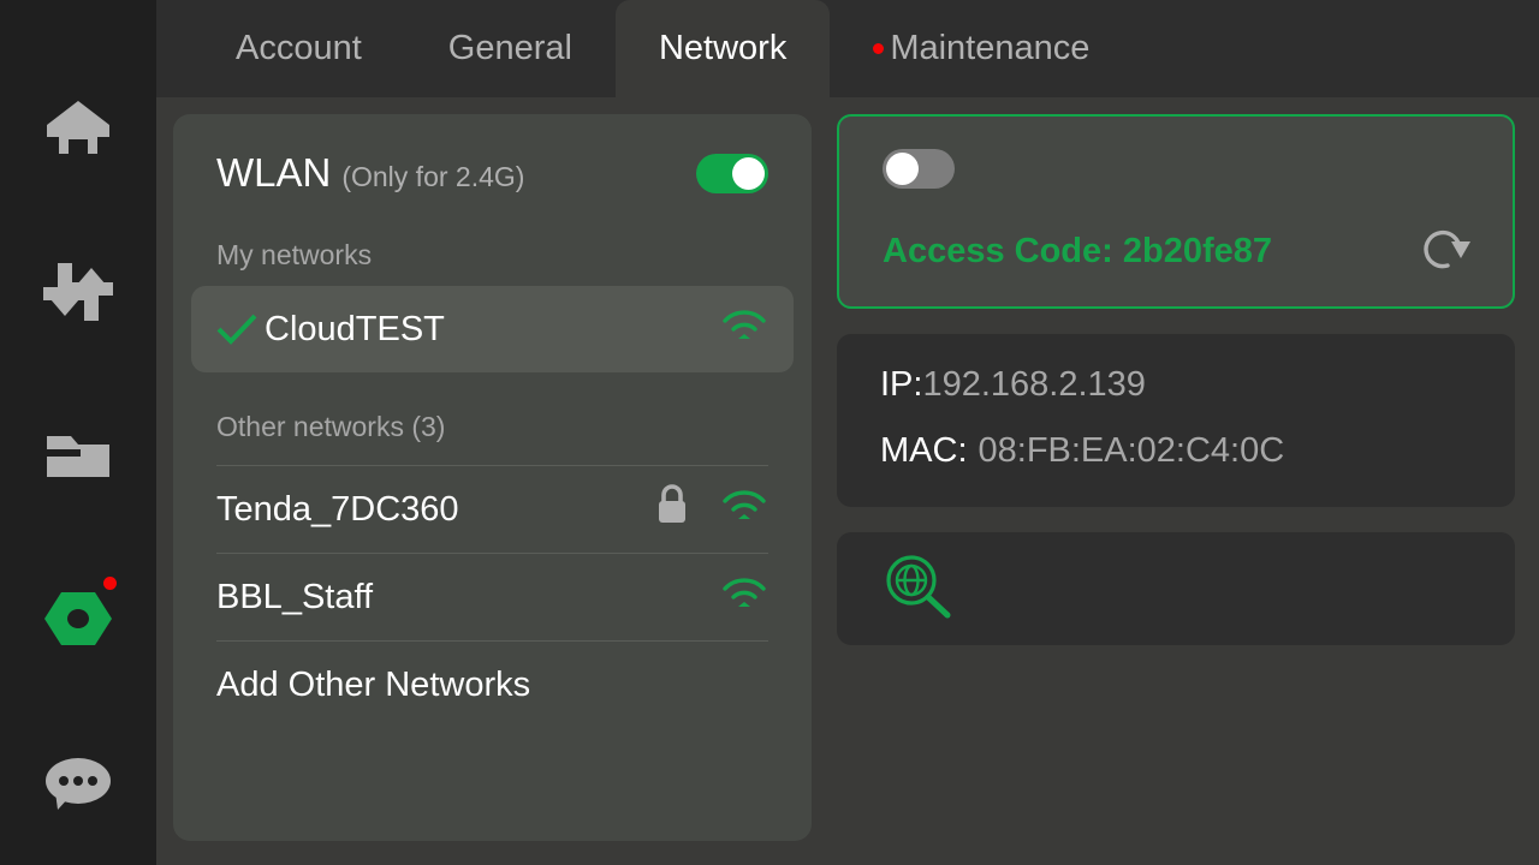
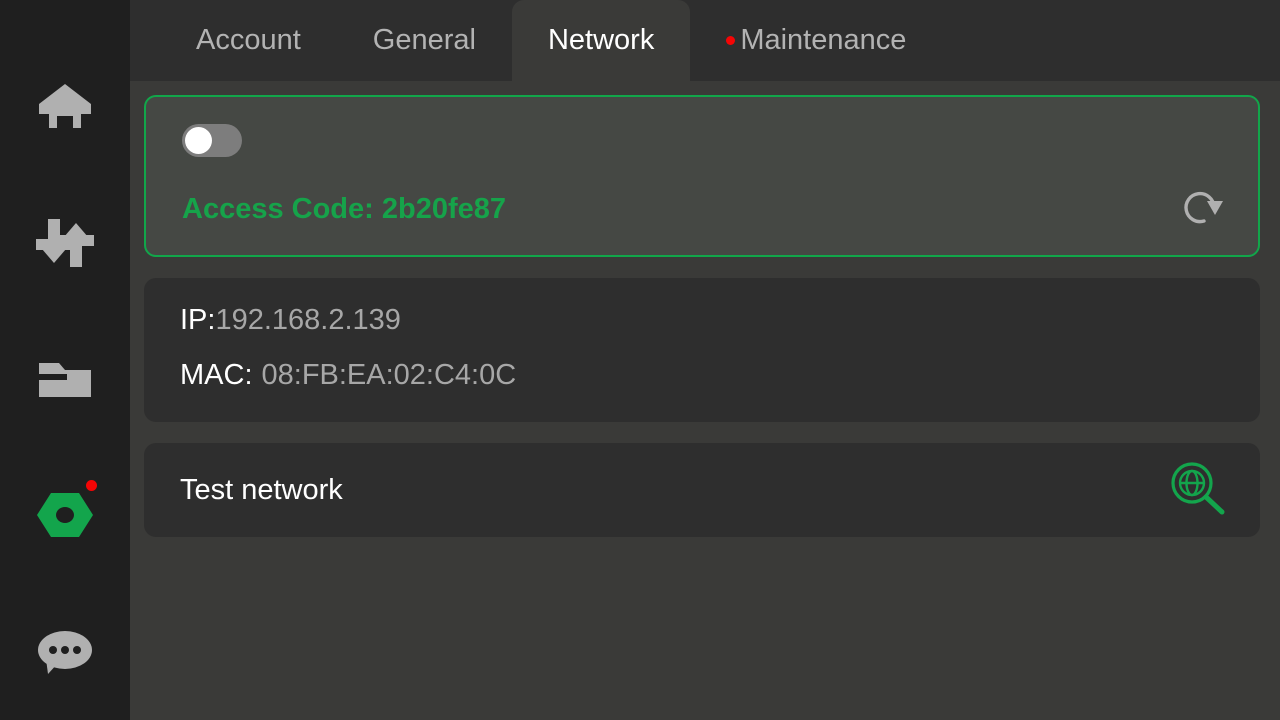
  Account
  General
  Network
  Maintenance
- WLAN
- (Only for 2.4G)
- My networks
- CloudTEST
- Other networks (3)
- Tenda_7DC360
- BBL_Staff
- Add Other Networks
  Access Code: 2b20fe87
  IP:
  192.168.2.139
  MAC:
  08:FB:EA:02:C4:0C
+ Test network
